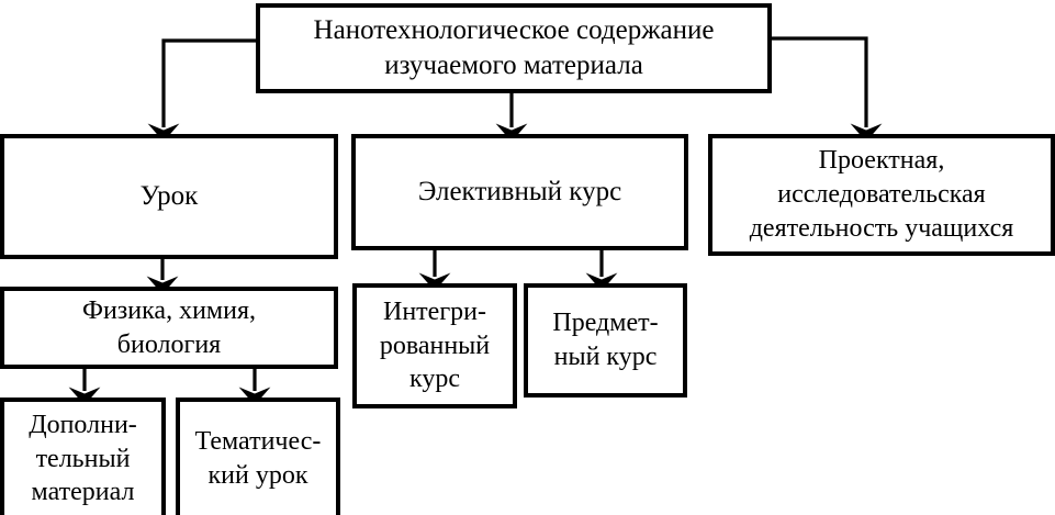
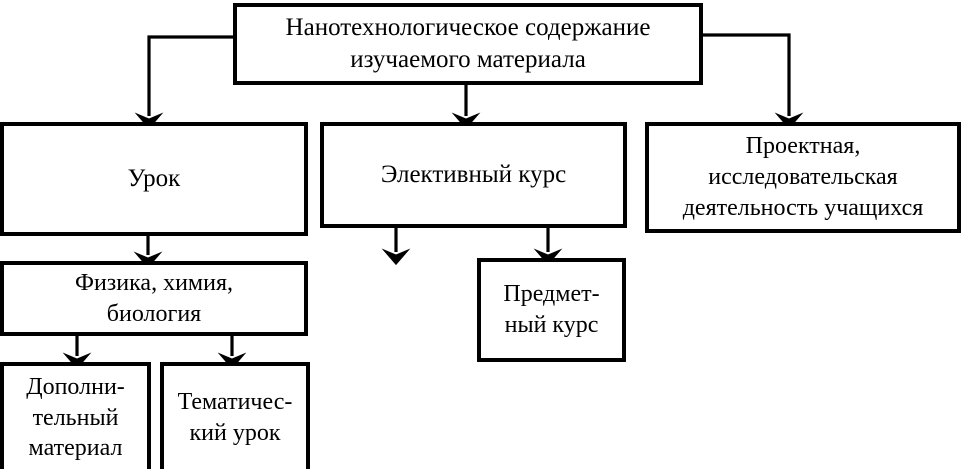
  Нанотехнологическое содержание
  изучаемого материала
  Урок
  Элективный курс
  Проектная,
  исследовательская
  деятельность учащихся
  Физика, химия,
  биология
- Интегри-
- рованный
- курс
  Предмет-
  ный курс
  Дополни-
  тельный
  материал
  Тематичес-
  кий урок
